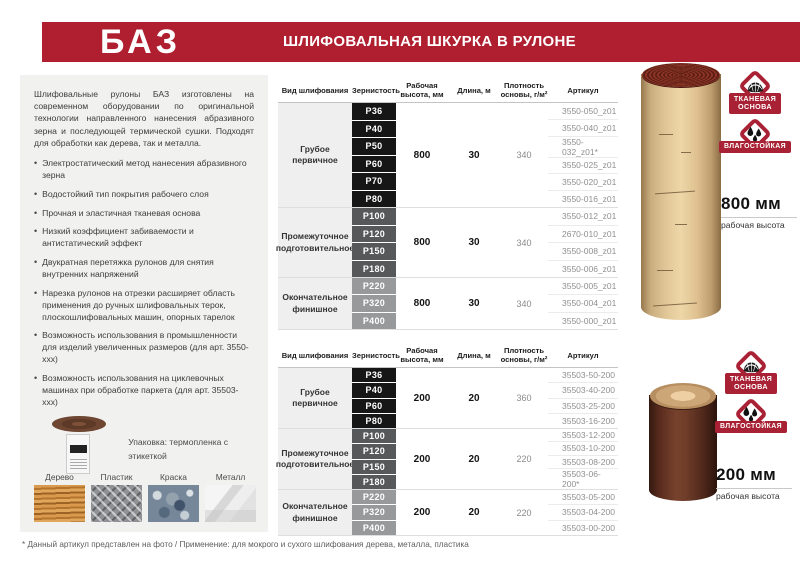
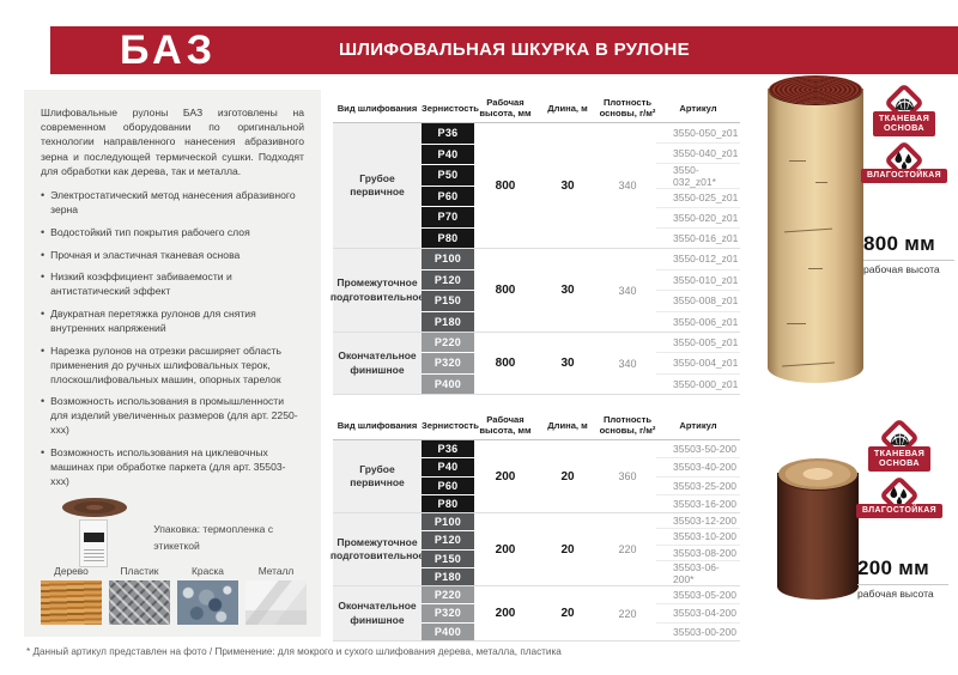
  БАЗ
  ШЛИФОВАЛЬНАЯ ШКУРКА В РУЛОНЕ
  Шлифовальные рулоны БАЗ изготовлены на современном оборудовании по оригинальной технологии направленного нанесения абразивного зерна и последующей термической сушки. Подходят для обработки как дерева, так и металла.
  •
  Электростатический метод нанесения абразивного зерна
  •
  Водостойкий тип покрытия рабочего слоя
  •
  Прочная и эластичная тканевая основа
  •
  Низкий коэффициент забиваемости и антистатический эффект
  •
  Двукратная перетяжка рулонов для снятия внутренних напряжений
  •
  Нарезка рулонов на отрезки расширяет область применения до ручных шлифовальных терок, плоскошлифовальных машин, опорных тарелок
  •
- Возможность использования в промышленности для изделий увеличенных размеров (для арт. 3550-ххх)
+ Возможность использования в промышленности для изделий увеличенных размеров (для арт. 2250-ххх)
  •
  Возможность использования на циклевочных машинах при обработке паркета (для арт. 35503-ххх)
  Упаковка: термопленка с этикеткой
  Дерево
  Пластик
  Краска
  Металл
  Вид шлифования
  Зернистост
  Рабочая высота, мм
  Длина, м
  Плотность основы, г/м²
  Артикул
  Грубое первичное
  P36
  P40
  P50
  P60
  P70
  P80
  800
  30
  340
  3550-050_z01
  3550-040_z01
  3550-032_z01*
  3550-025_z01
  3550-020_z01
  3550-016_z01
  Промежуточное подготовительно
  P100
  P120
  P150
  P180
  800
  30
  340
  3550-012_z01
- 2670-010_z01
+ 3550-010_z01
  3550-008_z01
  3550-006_z01
  Окончательное финишное
  P220
  P320
  P400
  800
  30
  340
  3550-005_z01
  3550-004_z01
  3550-000_z01
  Вид шлифования
  Зернистост
  Рабочая высота, мм
  Длина, м
  Плотность основы, г/м²
  Артикул
  Грубое первичное
  P36
  P40
  P60
  P80
  200
  20
  360
  35503-50-200
  35503-40-200
  35503-25-200
  35503-16-200
  Промежуточное подготовительно
  P100
  P120
  P150
  P180
  200
  20
  220
  35503-12-200
  35503-10-200
  35503-08-200
  35503-06-200*
  Окончательное финишное
  P220
  P320
  P400
  200
  20
  220
  35503-05-200
  35503-04-200
  35503-00-200
  ТКАНЕВАЯ
  ОСНОВА
  800 мм
  рабочая высота
  ТКАНЕВАЯ
  ОСНОВА
  200 мм
  рабочая высота
  * Данный артикул представлен на фото / Применение: для мокрого и сухого шлифования дерева, металла, пластика
